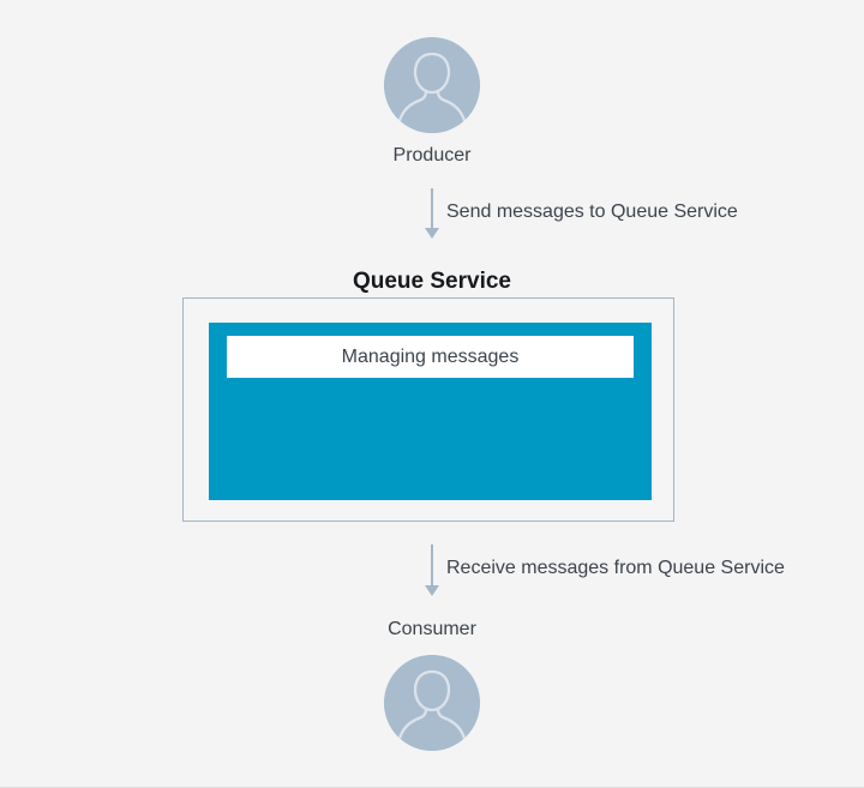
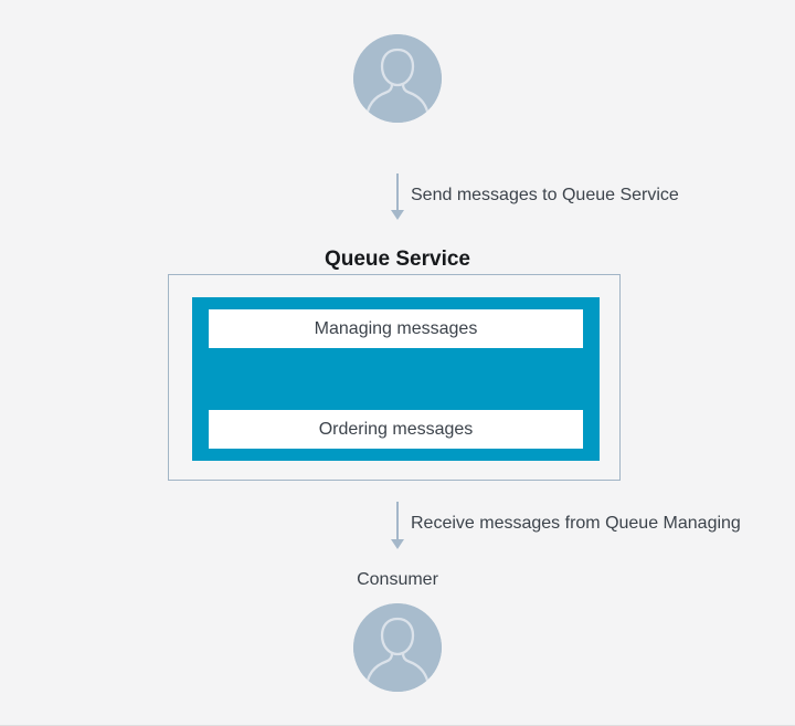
- Producer
  Send messages to Queue Service
  Queue Service
  Managing messages
+ Ordering messages
- Receive messages from Queue Service
+ Receive messages from Queue Managing
  Consumer
